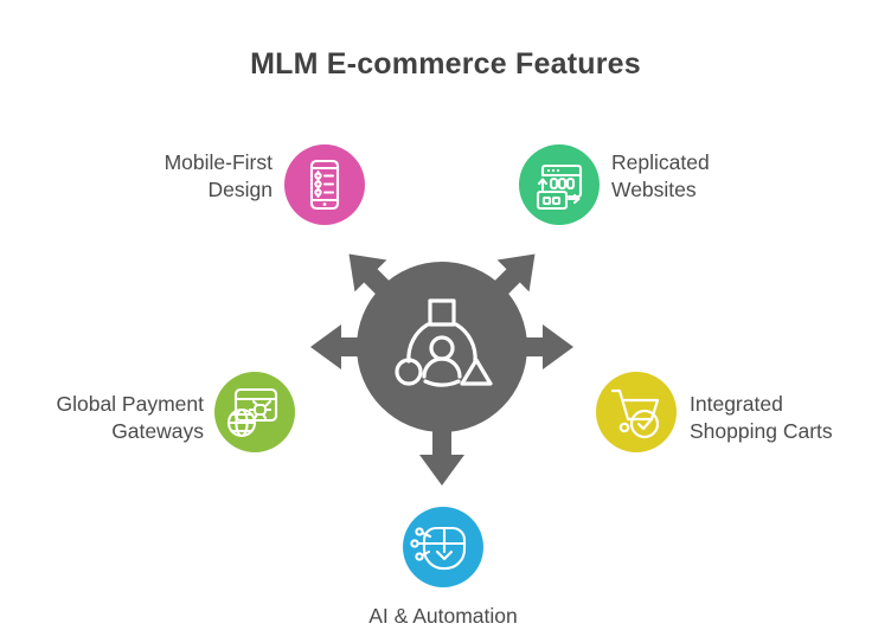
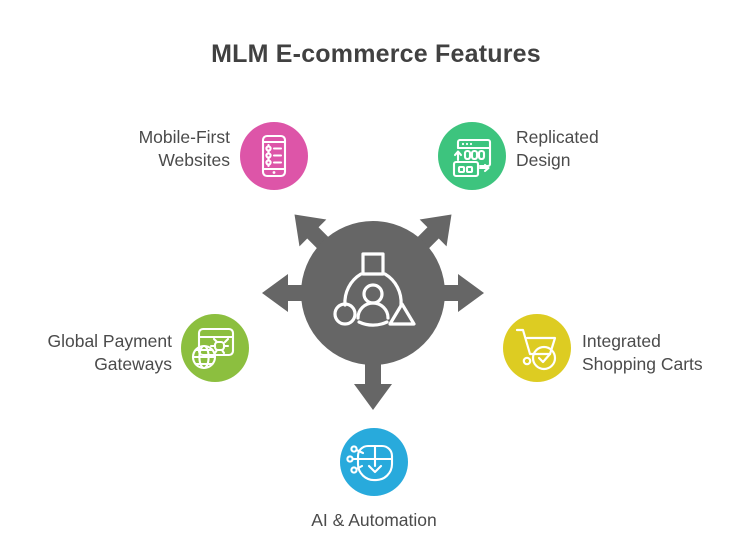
  MLM E-commerce Features
  Mobile-First
- Design
+ Websites
  Replicated
- Websites
+ Design
  Integrated
  Shopping Carts
  AI & Automation
  Global Payment
  Gateways
